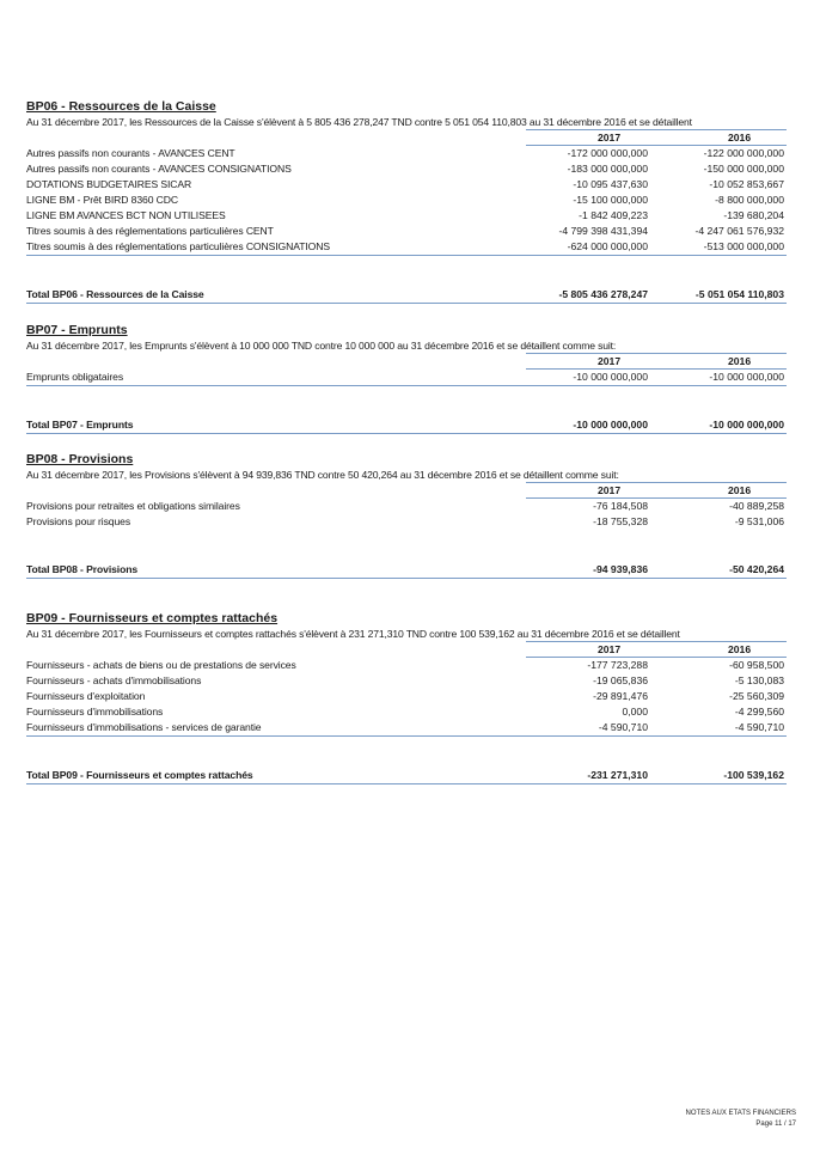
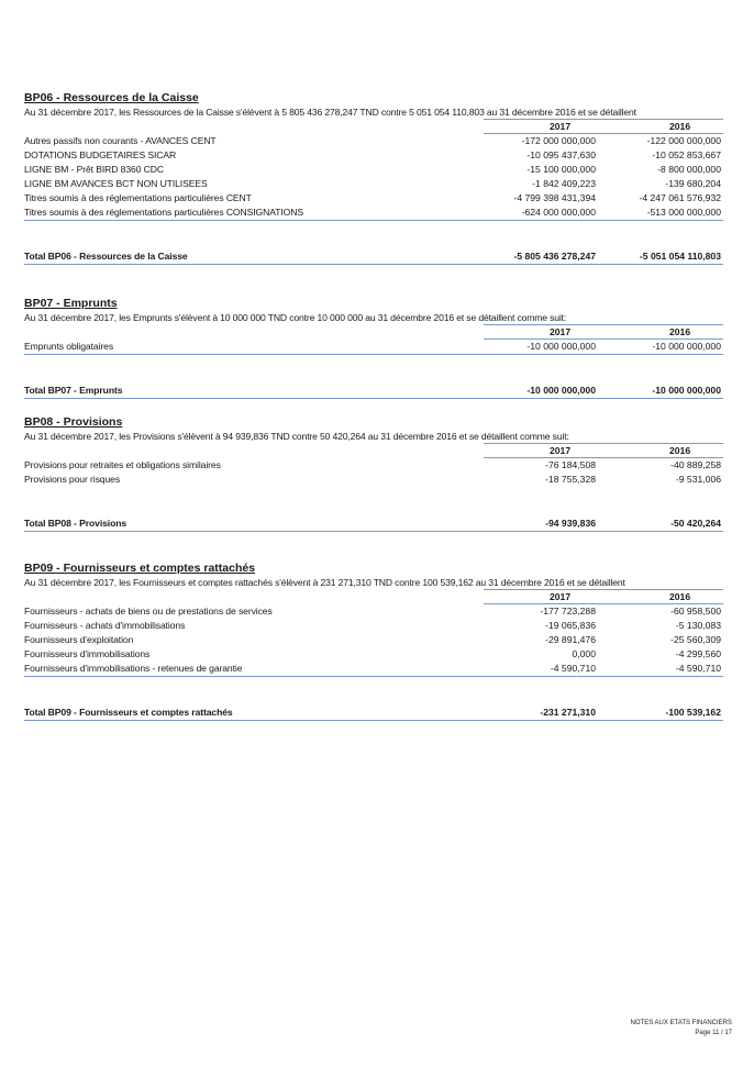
  BP06 - Ressources de la Caisse
  Au 31 décembre 2017, les Ressources de la Caisse s'élèvent à 5 805 436 278,247 TND contre 5 051 054 110,803 au 31 décembre 2016 et se détaillent
  2017
  2016
  Autres passifs non courants - AVANCES CENT
  -172 000 000,000
  -122 000 000,000
- Autres passifs non courants - AVANCES CONSIGNATIONS
- -183 000 000,000
- -150 000 000,000
  DOTATIONS BUDGETAIRES SICAR
  -10 095 437,630
  -10 052 853,667
  LIGNE BM - Prêt BIRD 8360 CDC
  -15 100 000,000
  -8 800 000,000
  LIGNE BM AVANCES BCT NON UTILISEES
  -1 842 409,223
  -139 680,204
  Titres soumis à des réglementations particulières CENT
  -4 799 398 431,394
  -4 247 061 576,932
  Titres soumis à des réglementations particulières CONSIGNATIONS
  -624 000 000,000
  -513 000 000,000
  Total BP06 - Ressources de la Caisse
  -5 805 436 278,247
  -5 051 054 110,803
  BP07 - Emprunts
  Au 31 décembre 2017, les Emprunts s'élèvent à 10 000 000 TND contre 10 000 000 au 31 décembre 2016 et se détaillent comme suit:
  2017
  2016
  Emprunts obligataires
  -10 000 000,000
  -10 000 000,000
  Total BP07 - Emprunts
  -10 000 000,000
  -10 000 000,000
  BP08 - Provisions
  Au 31 décembre 2017, les Provisions s'élèvent à 94 939,836 TND contre 50 420,264 au 31 décembre 2016 et se détaillent comme suit:
  2017
  2016
  Provisions pour retraites et obligations similaires
  -76 184,508
  -40 889,258
  Provisions pour risques
  -18 755,328
  -9 531,006
  Total BP08 - Provisions
  -94 939,836
  -50 420,264
  BP09 - Fournisseurs et comptes rattachés
  Au 31 décembre 2017, les Fournisseurs et comptes rattachés s'élèvent à 231 271,310 TND contre 100 539,162 au 31 décembre 2016 et se détaillent
  2017
  2016
  Fournisseurs - achats de biens ou de prestations de services
  -177 723,288
  -60 958,500
  Fournisseurs - achats d'immobilisations
  -19 065,836
  -5 130,083
  Fournisseurs d'exploitation
  -29 891,476
  -25 560,309
  Fournisseurs d'immobilisations
  0,000
  -4 299,560
- Fournisseurs d'immobilisations - services de garantie
+ Fournisseurs d'immobilisations - retenues de garantie
  -4 590,710
  -4 590,710
  Total BP09 - Fournisseurs et comptes rattachés
  -231 271,310
  -100 539,162
